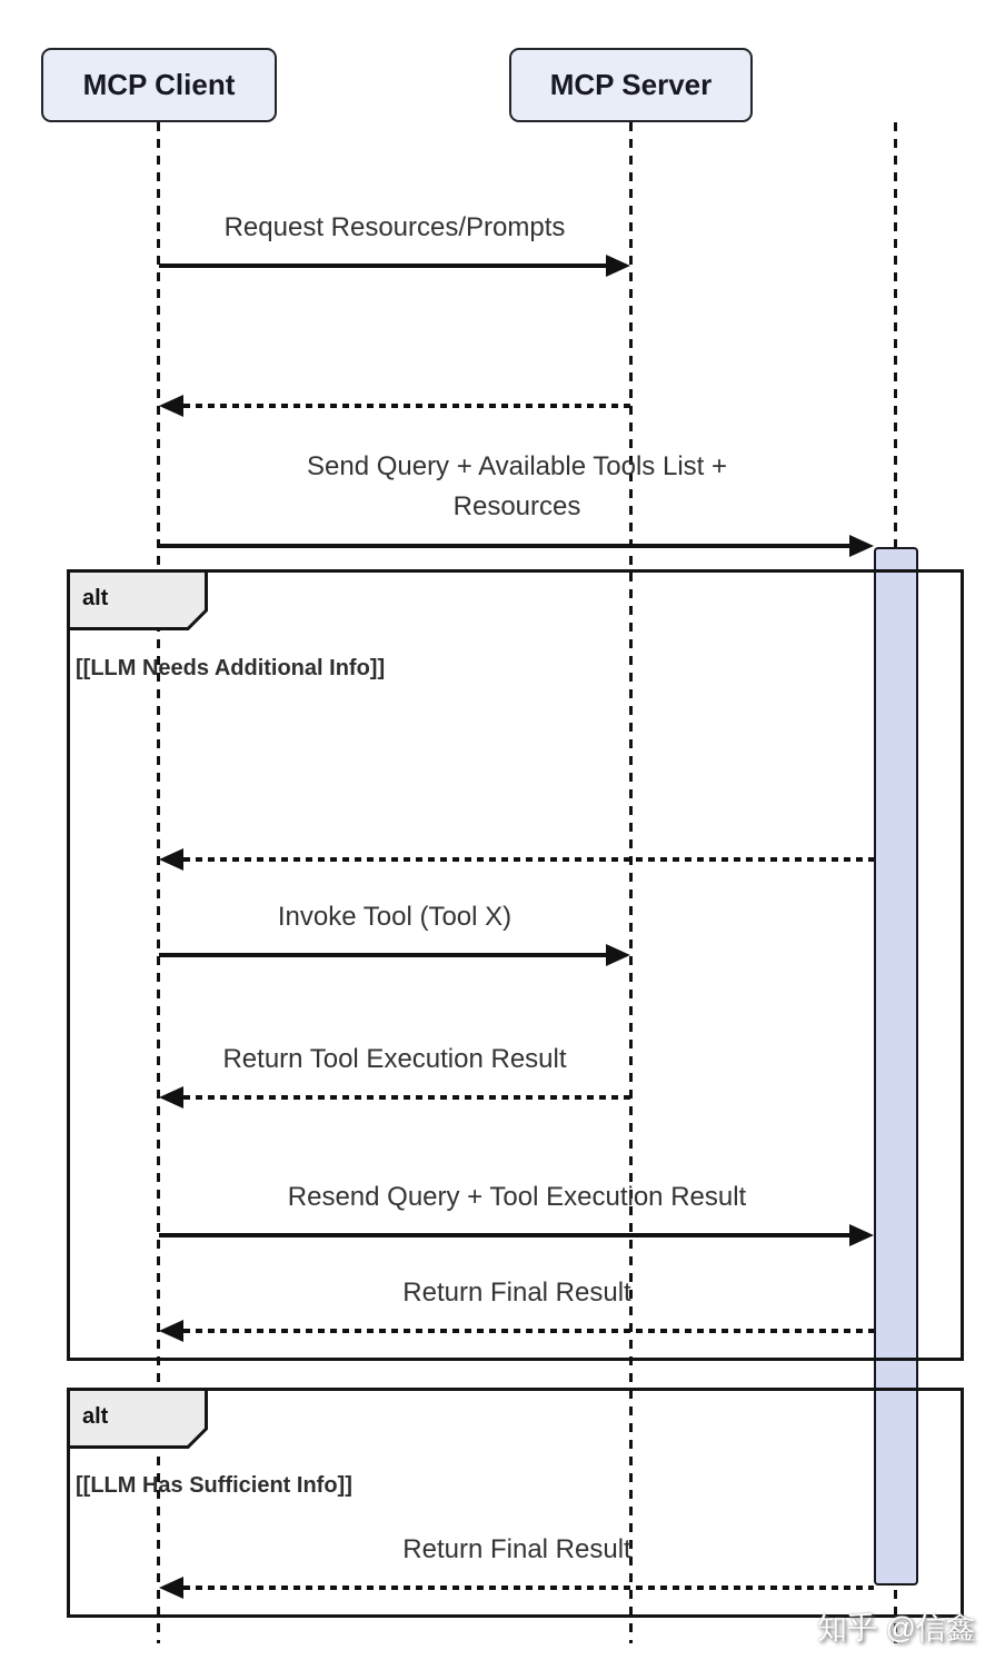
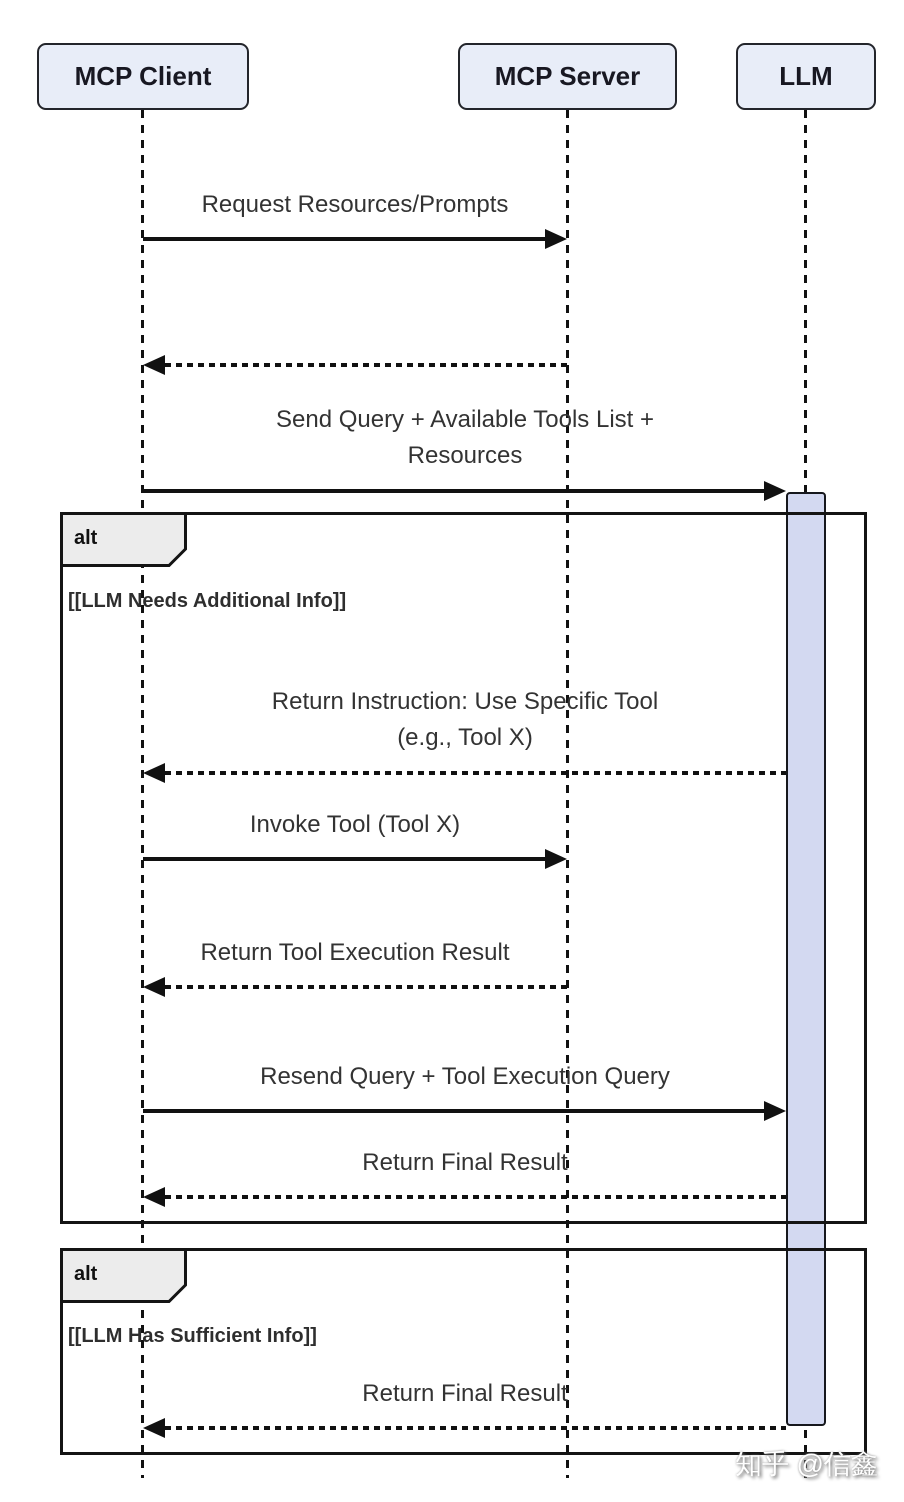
  MCP Client
  MCP Server
+ LLM
  Request Resources/Prompts
  Send Query + Available Tools List +
  Resources
  alt
  [[LLM Needs Additional Info]]
+ Return Instruction: Use Specific Tool
+ (e.g., Tool X)
  Invoke Tool (Tool X)
  Return Tool Execution Result
- Resend Query + Tool Execution Result
+ Resend Query + Tool Execution Query
  Return Final Result
  alt
  [[LLM Has Sufficient Info]]
  Return Final Result
  知乎 @信鑫
